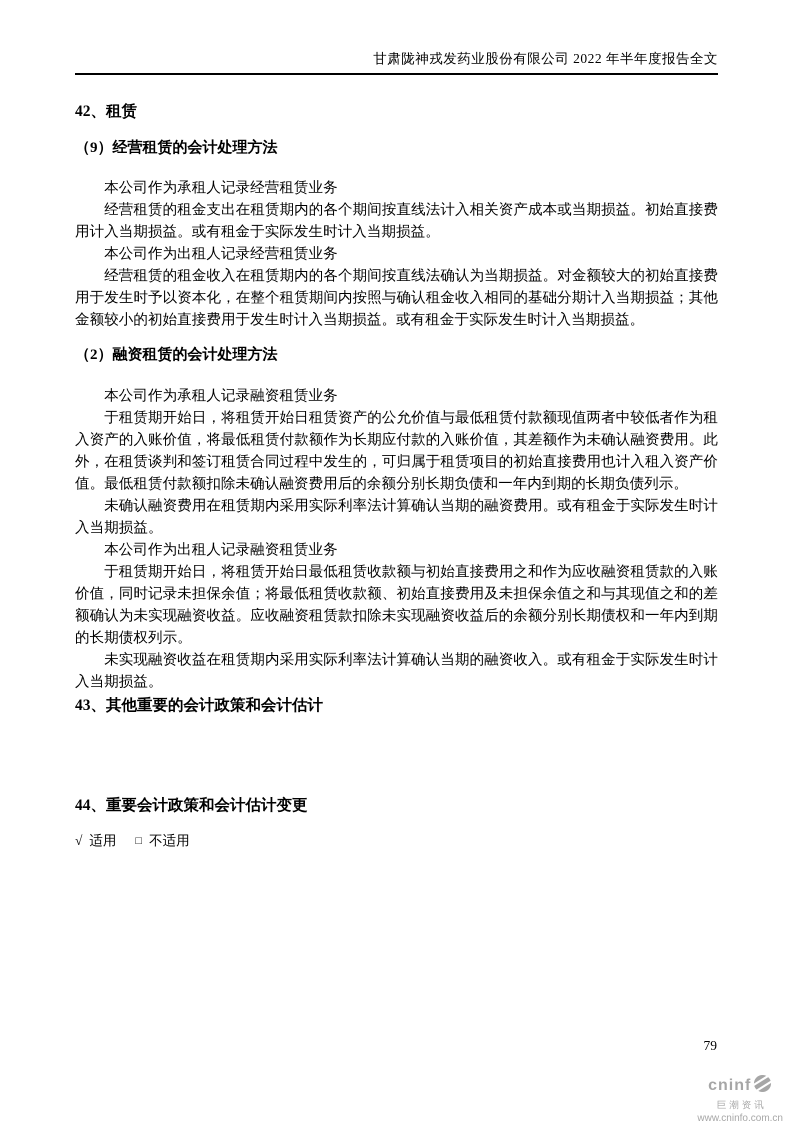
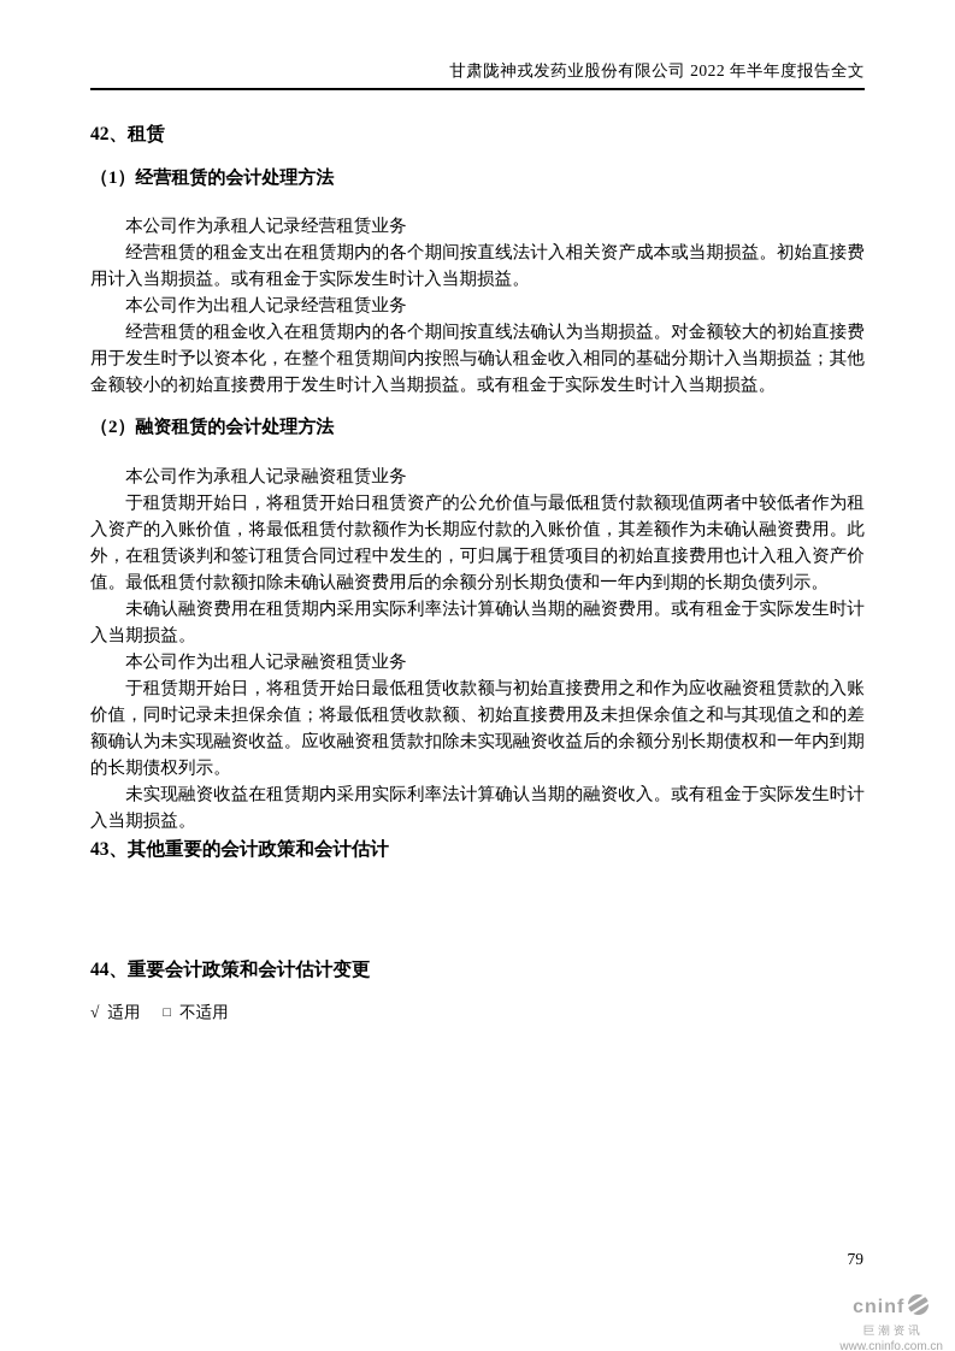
  甘肃陇神戎发药业股份有限公司 2022 年半年度报告全文
  42、租赁
- （9）经营租赁的会计处理方法
+ （1）经营租赁的会计处理方法
  本公司作为承租人记录经营租赁业务
  经营租赁的租金支出在租赁期内的各个期间按直线法计入相关资产成本或当期损益。初始直接费用计入当期损益。或有租金于实际发生时计入当期损益。
  本公司作为出租人记录经营租赁业务
  经营租赁的租金收入在租赁期内的各个期间按直线法确认为当期损益。对金额较大的初始直接费用于发生时予以资本化，在整个租赁期间内按照与确认租金收入相同的基础分期计入当期损益；其他金额较小的初始直接费用于发生时计入当期损益。或有租金于实际发生时计入当期损益。
  （2）融资租赁的会计处理方法
  本公司作为承租人记录融资租赁业务
  于租赁期开始日，将租赁开始日租赁资产的公允价值与最低租赁付款额现值两者中较低者作为租入资产的入账价值，将最低租赁付款额作为长期应付款的入账价值，其差额作为未确认融资费用。此外，在租赁谈判和签订租赁合同过程中发生的，可归属于租赁项目的初始直接费用也计入租入资产价值。最低租赁付款额扣除未确认融资费用后的余额分别长期负债和一年内到期的长期负债列示。
  未确认融资费用在租赁期内采用实际利率法计算确认当期的融资费用。或有租金于实际发生时计入当期损益。
  本公司作为出租人记录融资租赁业务
  于租赁期开始日，将租赁开始日最低租赁收款额与初始直接费用之和作为应收融资租赁款的入账价值，同时记录未担保余值；将最低租赁收款额、初始直接费用及未担保余值之和与其现值之和的差额确认为未实现融资收益。应收融资租赁款扣除未实现融资收益后的余额分别长期债权和一年内到期的长期债权列示。
  未实现融资收益在租赁期内采用实际利率法计算确认当期的融资收入。或有租金于实际发生时计入当期损益。
  43、其他重要的会计政策和会计估计
  44、重要会计政策和会计估计变更
  √ 适用 □ 不适用
  79
  cninf
  巨潮资讯
  www.cninfo.com.cn
